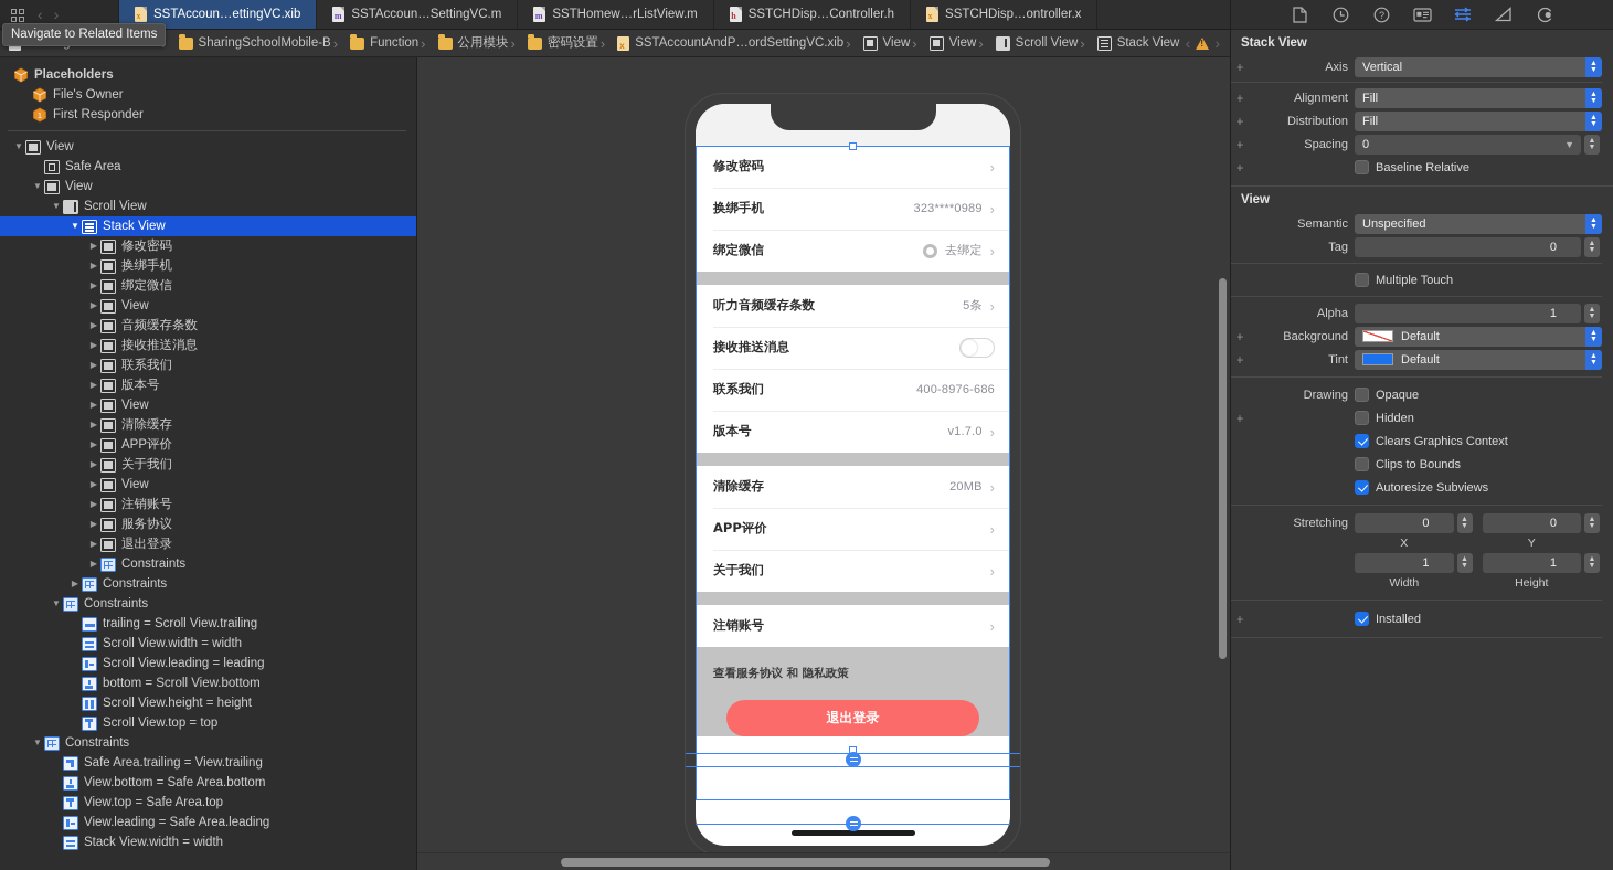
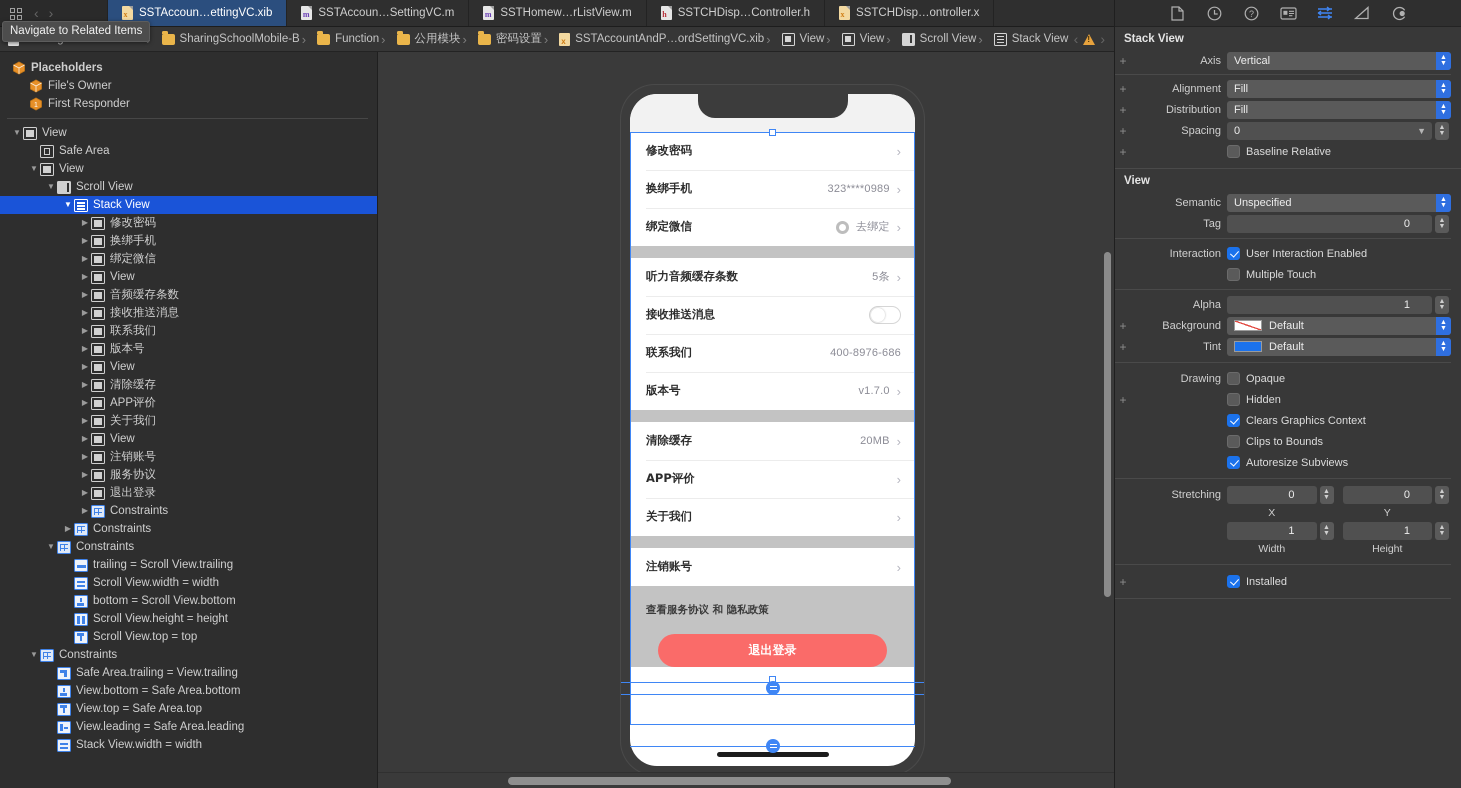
  ‹
  ›
  x
  SSTAccoun…ettingVC.xib
  m
  SSTAccoun…SettingVC.m
  m
  SSTHomew…rListView.m
  h
  SSTCHDisp…Controller.h
  x
  SSTCHDisp…ontroller.x
  Navigate to Related Items
  SharingSchoolMobile-B
  Function
  公用模块
  密码设置
  SSTAccountAndP…ordSettingVC.xib
  View
  View
  Scroll View
  Stack View
  ‹
  ›
  Placeholders
  File's Owner
  First Responder
  ▼
  View
  Safe Area
  ▼
  View
  ▼
  Scroll View
  ▼
  Stack View
  ▶
  修改密码
  ▶
  换绑手机
  ▶
  绑定微信
  ▶
  View
  ▶
  音频缓存条数
  ▶
  接收推送消息
  ▶
  联系我们
  ▶
  版本号
  ▶
  View
  ▶
  清除缓存
  ▶
  APP评价
  ▶
  关于我们
  ▶
  View
  ▶
  注销账号
  ▶
  服务协议
  ▶
  退出登录
  ▶
  Constraints
  ▶
  Constraints
  ▼
  Constraints
  trailing = Scroll View.trailing
  Scroll View.width = width
- Scroll View.leading = leading
  bottom = Scroll View.bottom
  Scroll View.height = height
  Scroll View.top = top
  ▼
  Constraints
  Safe Area.trailing = View.trailing
  View.bottom = Safe Area.bottom
  View.top = Safe Area.top
  View.leading = Safe Area.leading
  Stack View.width = width
  修改密码
  ›
  换绑手机
  323****0989
  ›
  绑定微信
  去绑定
  ›
  听力音频缓存条数
  5条
  ›
  接收推送消息
  联系我们
  400-8976-686
  版本号
  v1.7.0
  ›
  清除缓存
  20MB
  ›
  APP评价
  ›
  关于我们
  ›
  注销账号
  ›
  查看服务协议 和 隐私政策
  退出登录
  ?
  Stack View
  +
  Axis
  Vertical
  +
  Alignment
  Fill
  +
  Distribution
  Fill
  +
  Spacing
  0
  ▼
  +
  Baseline Relative
  View
  Semantic
  Unspecified
  Tag
  0
+ Interaction
+ User Interaction Enabled
  Multiple Touch
  Alpha
  1
  +
  Background
  Default
  +
  Tint
  Default
  Drawing
  Opaque
  +
  Hidden
  Clears Graphics Context
  Clips to Bounds
  Autoresize Subviews
  Stretching
  0
  0
  X
  Y
  1
  1
  Width
  Height
  +
  Installed
